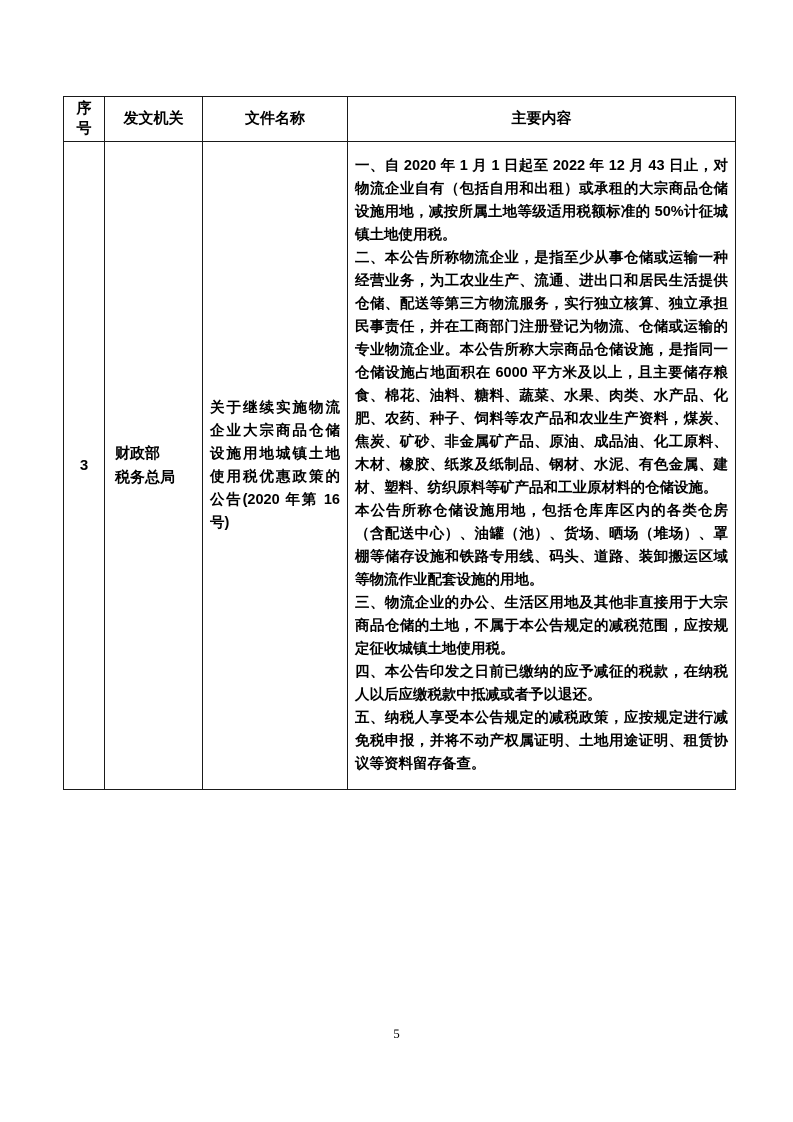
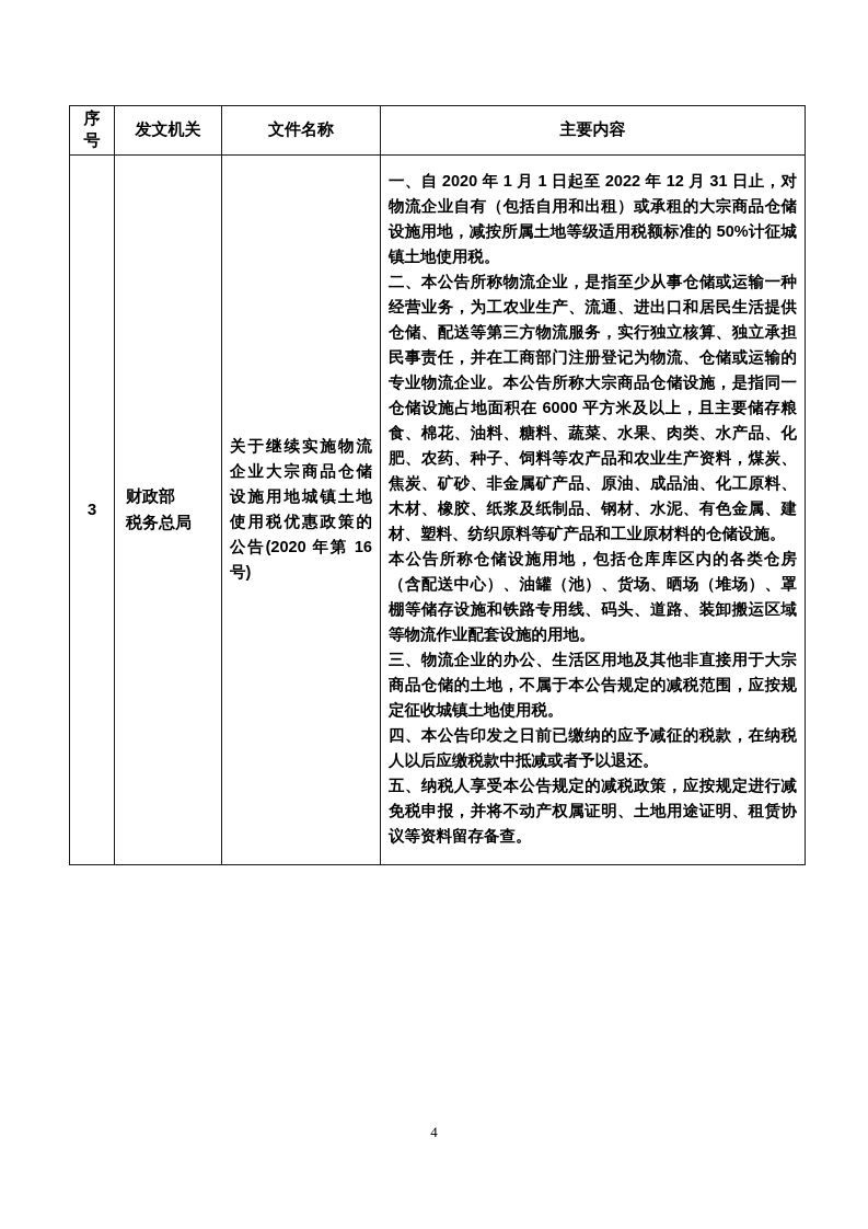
  序号	发文机关	文件名称	主要内容
- 3	财政部 税务总局	关于继续实施物流企业大宗商品仓储设施用地城镇土地使用税优惠政策的公告(2020 年第 16 号)	一、自 2020 年 1 月 1 日起至 2022 年 12 月 43 日止，对物流企业自有（包括自用和出租）或承租的大宗商品仓储设施用地，减按所属土地等级适用税额标准的 50%计征城镇土地使用税。二、本公告所称物流企业，是指至少从事仓储或运输一种经营业务，为工农业生产、流通、进出口和居民生活提供仓储、配送等第三方物流服务，实行独立核算、独立承担民事责任，并在工商部门注册登记为物流、仓储或运输的专业物流企业。本公告所称大宗商品仓储设施，是指同一仓储设施占地面积在 6000 平方米及以上，且主要储存粮食、棉花、油料、糖料、蔬菜、水果、肉类、水产品、化肥、农药、种子、饲料等农产品和农业生产资料，煤炭、焦炭、矿砂、非金属矿产品、原油、成品油、化工原料、木材、橡胶、纸浆及纸制品、钢材、水泥、有色金属、建材、塑料、纺织原料等矿产品和工业原材料的仓储设施。本公告所称仓储设施用地，包括仓库库区内的各类仓房（含配送中心）、油罐（池）、货场、晒场（堆场）、罩棚等储存设施和铁路专用线、码头、道路、装卸搬运区域等物流作业配套设施的用地。三、物流企业的办公、生活区用地及其他非直接用于大宗商品仓储的土地，不属于本公告规定的减税范围，应按规定征收城镇土地使用税。四、本公告印发之日前已缴纳的应予减征的税款，在纳税人以后应缴税款中抵减或者予以退还。五、纳税人享受本公告规定的减税政策，应按规定进行减免税申报，并将不动产权属证明、土地用途证明、租赁协议等资料留存备查。
+ 3	财政部 税务总局	关于继续实施物流企业大宗商品仓储设施用地城镇土地使用税优惠政策的公告(2020 年第 16 号)	一、自 2020 年 1 月 1 日起至 2022 年 12 月 31 日止，对物流企业自有（包括自用和出租）或承租的大宗商品仓储设施用地，减按所属土地等级适用税额标准的 50%计征城镇土地使用税。二、本公告所称物流企业，是指至少从事仓储或运输一种经营业务，为工农业生产、流通、进出口和居民生活提供仓储、配送等第三方物流服务，实行独立核算、独立承担民事责任，并在工商部门注册登记为物流、仓储或运输的专业物流企业。本公告所称大宗商品仓储设施，是指同一仓储设施占地面积在 6000 平方米及以上，且主要储存粮食、棉花、油料、糖料、蔬菜、水果、肉类、水产品、化肥、农药、种子、饲料等农产品和农业生产资料，煤炭、焦炭、矿砂、非金属矿产品、原油、成品油、化工原料、木材、橡胶、纸浆及纸制品、钢材、水泥、有色金属、建材、塑料、纺织原料等矿产品和工业原材料的仓储设施。本公告所称仓储设施用地，包括仓库库区内的各类仓房（含配送中心）、油罐（池）、货场、晒场（堆场）、罩棚等储存设施和铁路专用线、码头、道路、装卸搬运区域等物流作业配套设施的用地。三、物流企业的办公、生活区用地及其他非直接用于大宗商品仓储的土地，不属于本公告规定的减税范围，应按规定征收城镇土地使用税。四、本公告印发之日前已缴纳的应予减征的税款，在纳税人以后应缴税款中抵减或者予以退还。五、纳税人享受本公告规定的减税政策，应按规定进行减免税申报，并将不动产权属证明、土地用途证明、租赁协议等资料留存备查。
- 5
+ 4
